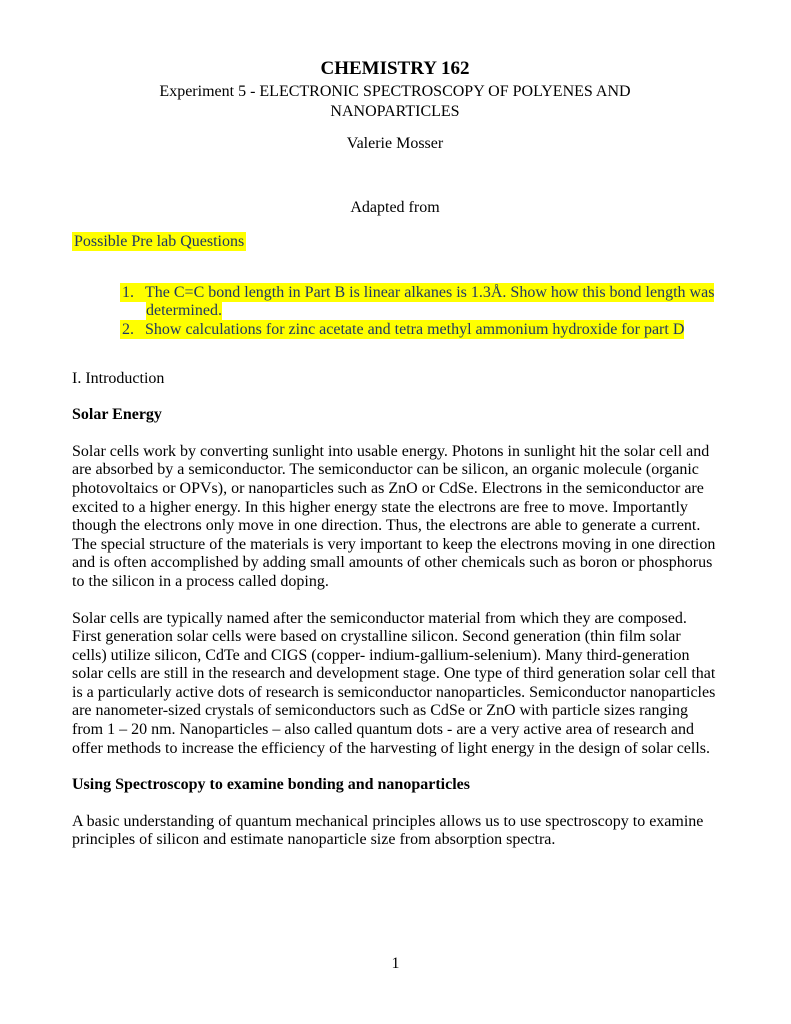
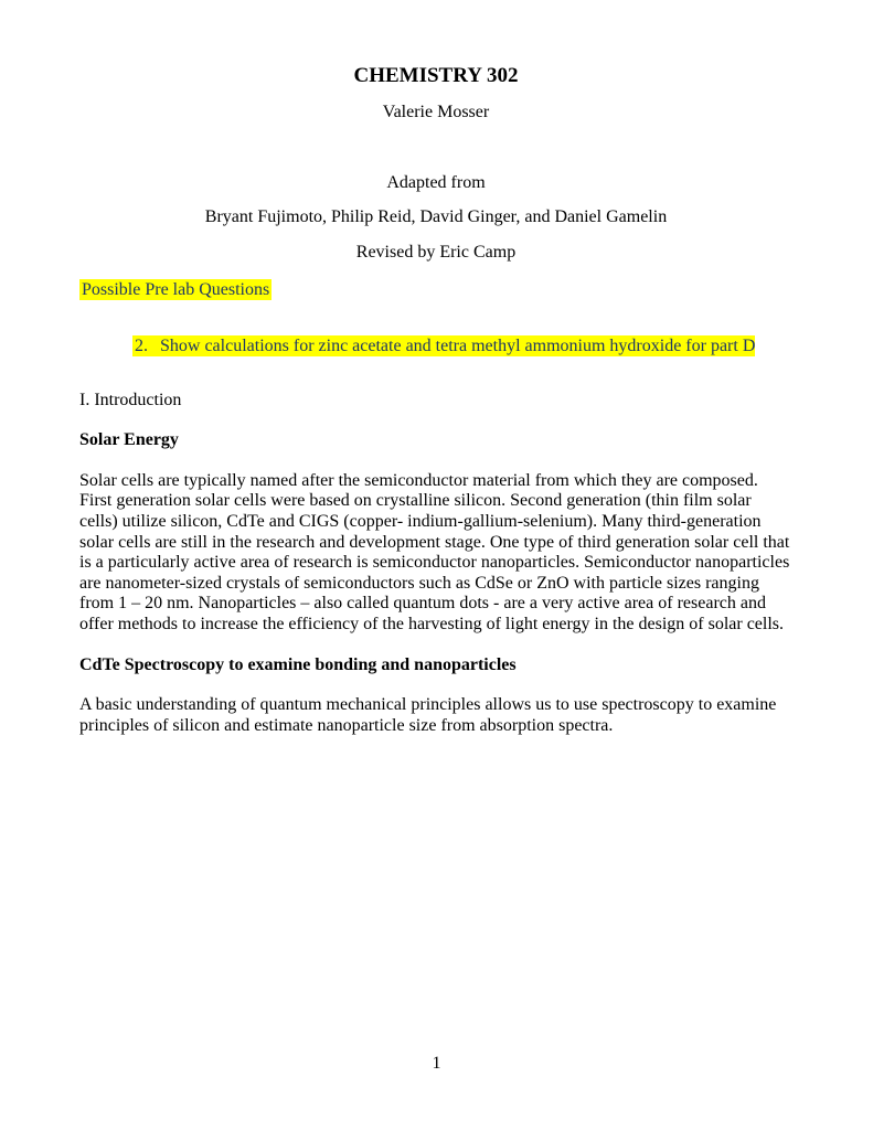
- CHEMISTRY 162
+ CHEMISTRY 302
- Experiment 5 - ELECTRONIC SPECTROSCOPY OF POLYENES AND NANOPARTICLES
  Valerie Mosser
  Adapted from
+ Bryant Fujimoto, Philip Reid, David Ginger, and Daniel Gamelin
+ Revised by Eric Camp
  Possible Pre lab Questions
- 1. The C=C bond length in Part B is linear alkanes is 1.3Å. Show how this bond length was determined.
  2. Show calculations for zinc acetate and tetra methyl ammonium hydroxide for part D
  I. Introduction
  Solar Energy
- Solar cells work by converting sunlight into usable energy. Photons in sunlight hit the solar cell and are absorbed by a semiconductor. The semiconductor can be silicon, an organic molecule (organic photovoltaics or OPVs), or nanoparticles such as ZnO or CdSe. Electrons in the semiconductor are excited to a higher energy. In this higher energy state the electrons are free to move. Importantly though the electrons only move in one direction. Thus, the electrons are able to generate a current. The special structure of the materials is very important to keep the electrons moving in one direction and is often accomplished by adding small amounts of other chemicals such as boron or phosphorus to the silicon in a process called doping.
- Solar cells are typically named after the semiconductor material from which they are composed. First generation solar cells were based on crystalline silicon. Second generation (thin film solar cells) utilize silicon, CdTe and CIGS (copper- indium-gallium-selenium). Many third-generation solar cells are still in the research and development stage. One type of third generation solar cell that is a particularly active dots of research is semiconductor nanoparticles. Semiconductor nanoparticles are nanometer-sized crystals of semiconductors such as CdSe or ZnO with particle sizes ranging from 1 – 20 nm. Nanoparticles – also called quantum dots - are a very active area of research and offer methods to increase the efficiency of the harvesting of light energy in the design of solar cells.
+ Solar cells are typically named after the semiconductor material from which they are composed. First generation solar cells were based on crystalline silicon. Second generation (thin film solar cells) utilize silicon, CdTe and CIGS (copper- indium-gallium-selenium). Many third-generation solar cells are still in the research and development stage. One type of third generation solar cell that is a particularly active area of research is semiconductor nanoparticles. Semiconductor nanoparticles are nanometer-sized crystals of semiconductors such as CdSe or ZnO with particle sizes ranging from 1 – 20 nm. Nanoparticles – also called quantum dots - are a very active area of research and offer methods to increase the efficiency of the harvesting of light energy in the design of solar cells.
- Using Spectroscopy to examine bonding and nanoparticles
+ CdTe Spectroscopy to examine bonding and nanoparticles
  A basic understanding of quantum mechanical principles allows us to use spectroscopy to examine principles of silicon and estimate nanoparticle size from absorption spectra.
  1
